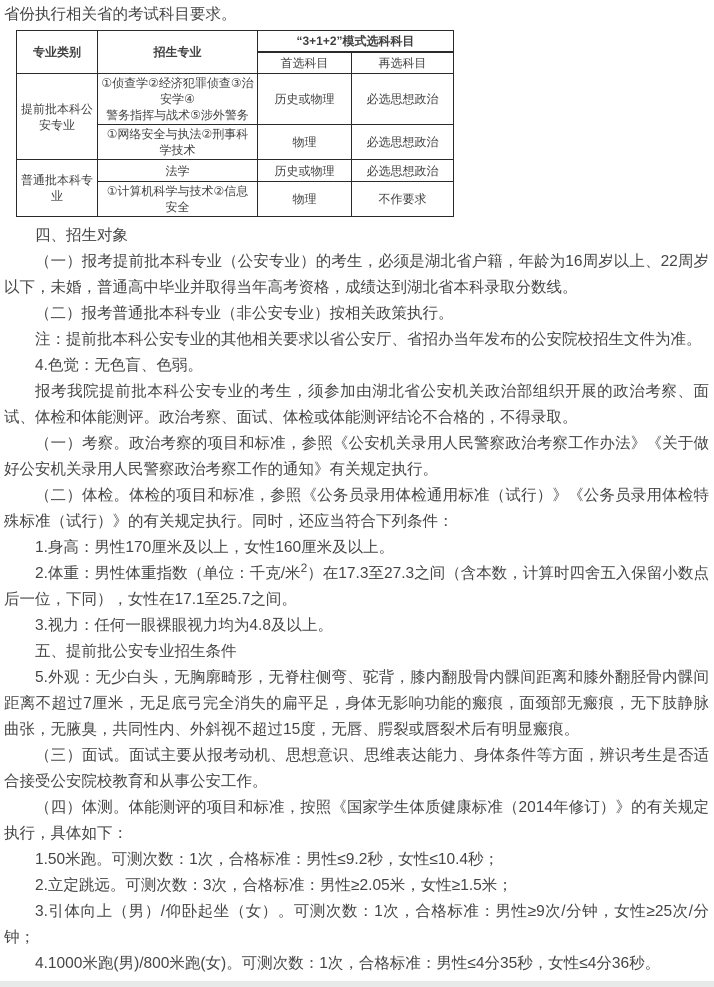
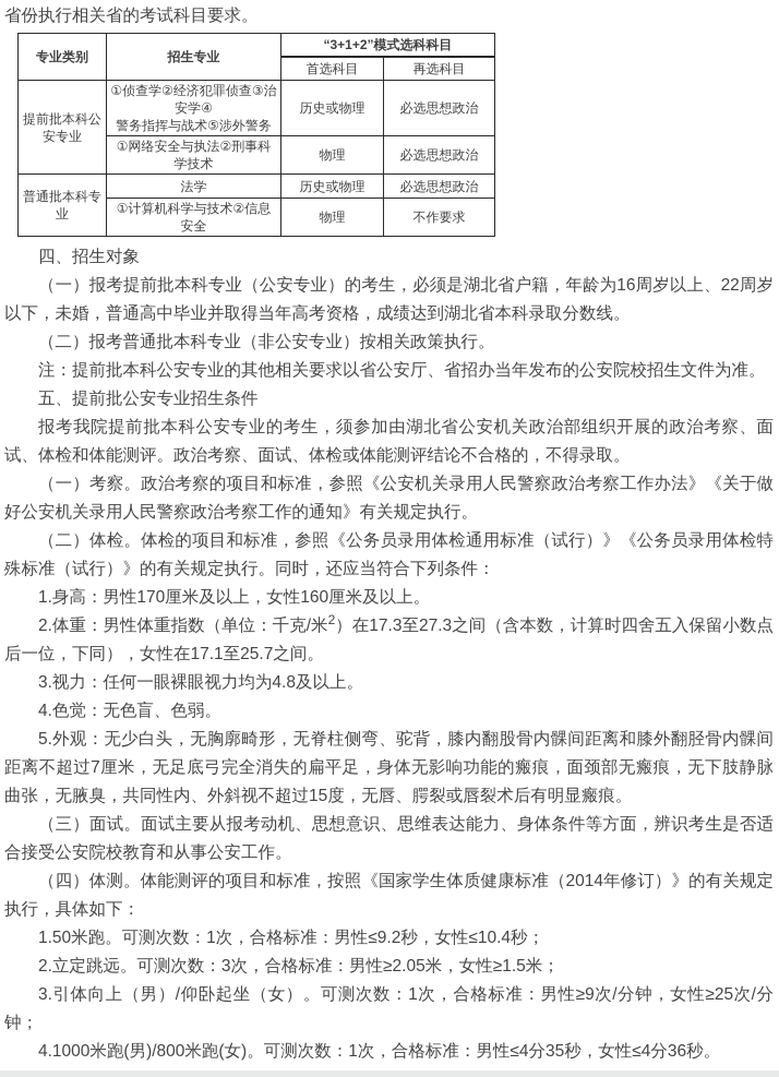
  省份执行相关省的考试科目要求。
  专业类别	招生专业	“3+1+2”模式选科科目
  首选科目	再选科目
  提前批本科公安专业	①侦查学②经济犯罪侦查③治安学④ 警务指挥与战术⑤涉外警务	历史或物理	必选思想政治
  ①网络安全与执法②刑事科学技术	物理	必选思想政治
  普通批本科专业	法学	历史或物理	必选思想政治
  ①计算机科学与技术②信息安全	物理	不作要求
  四、招生对象
  （一）报考提前批本科专业（公安专业）的考生，必须是湖北省户籍，年龄为16周岁以上、22周岁以下，未婚，普通高中毕业并取得当年高考资格，成绩达到湖北省本科录取分数线。
  （二）报考普通批本科专业（非公安专业）按相关政策执行。
  注：提前批本科公安专业的其他相关要求以省公安厅、省招办当年发布的公安院校招生文件为准。
- 4.色觉：无色盲、色弱。
+ 五、提前批公安专业招生条件
  报考我院提前批本科公安专业的考生，须参加由湖北省公安机关政治部组织开展的政治考察、面试、体检和体能测评。政治考察、面试、体检或体能测评结论不合格的，不得录取。
  （一）考察。政治考察的项目和标准，参照《公安机关录用人民警察政治考察工作办法》《关于做好公安机关录用人民警察政治考察工作的通知》有关规定执行。
  （二）体检。体检的项目和标准，参照《公务员录用体检通用标准（试行）》《公务员录用体检特殊标准（试行）》的有关规定执行。同时，还应当符合下列条件：
  1.身高：男性170厘米及以上，女性160厘米及以上。
  2.体重：男性体重指数（单位：千克/米2）在17.3至27.3之间（含本数，计算时四舍五入保留小数点后一位，下同），女性在17.1至25.7之间。
  3.视力：任何一眼裸眼视力均为4.8及以上。
- 五、提前批公安专业招生条件
+ 4.色觉：无色盲、色弱。
  5.外观：无少白头，无胸廓畸形，无脊柱侧弯、驼背，膝内翻股骨内髁间距离和膝外翻胫骨内髁间距离不超过7厘米，无足底弓完全消失的扁平足，身体无影响功能的瘢痕，面颈部无瘢痕，无下肢静脉曲张，无腋臭，共同性内、外斜视不超过15度，无唇、腭裂或唇裂术后有明显瘢痕。
  （三）面试。面试主要从报考动机、思想意识、思维表达能力、身体条件等方面，辨识考生是否适合接受公安院校教育和从事公安工作。
  （四）体测。体能测评的项目和标准，按照《国家学生体质健康标准（2014年修订）》的有关规定执行，具体如下：
  1.50米跑。可测次数：1次，合格标准：男性≤9.2秒，女性≤10.4秒；
  2.立定跳远。可测次数：3次，合格标准：男性≥2.05米，女性≥1.5米；
  3.引体向上（男）/仰卧起坐（女）。可测次数：1次，合格标准：男性≥9次/分钟，女性≥25次/分钟；
  4.1000米跑(男)/800米跑(女)。可测次数：1次，合格标准：男性≤4分35秒，女性≤4分36秒。
